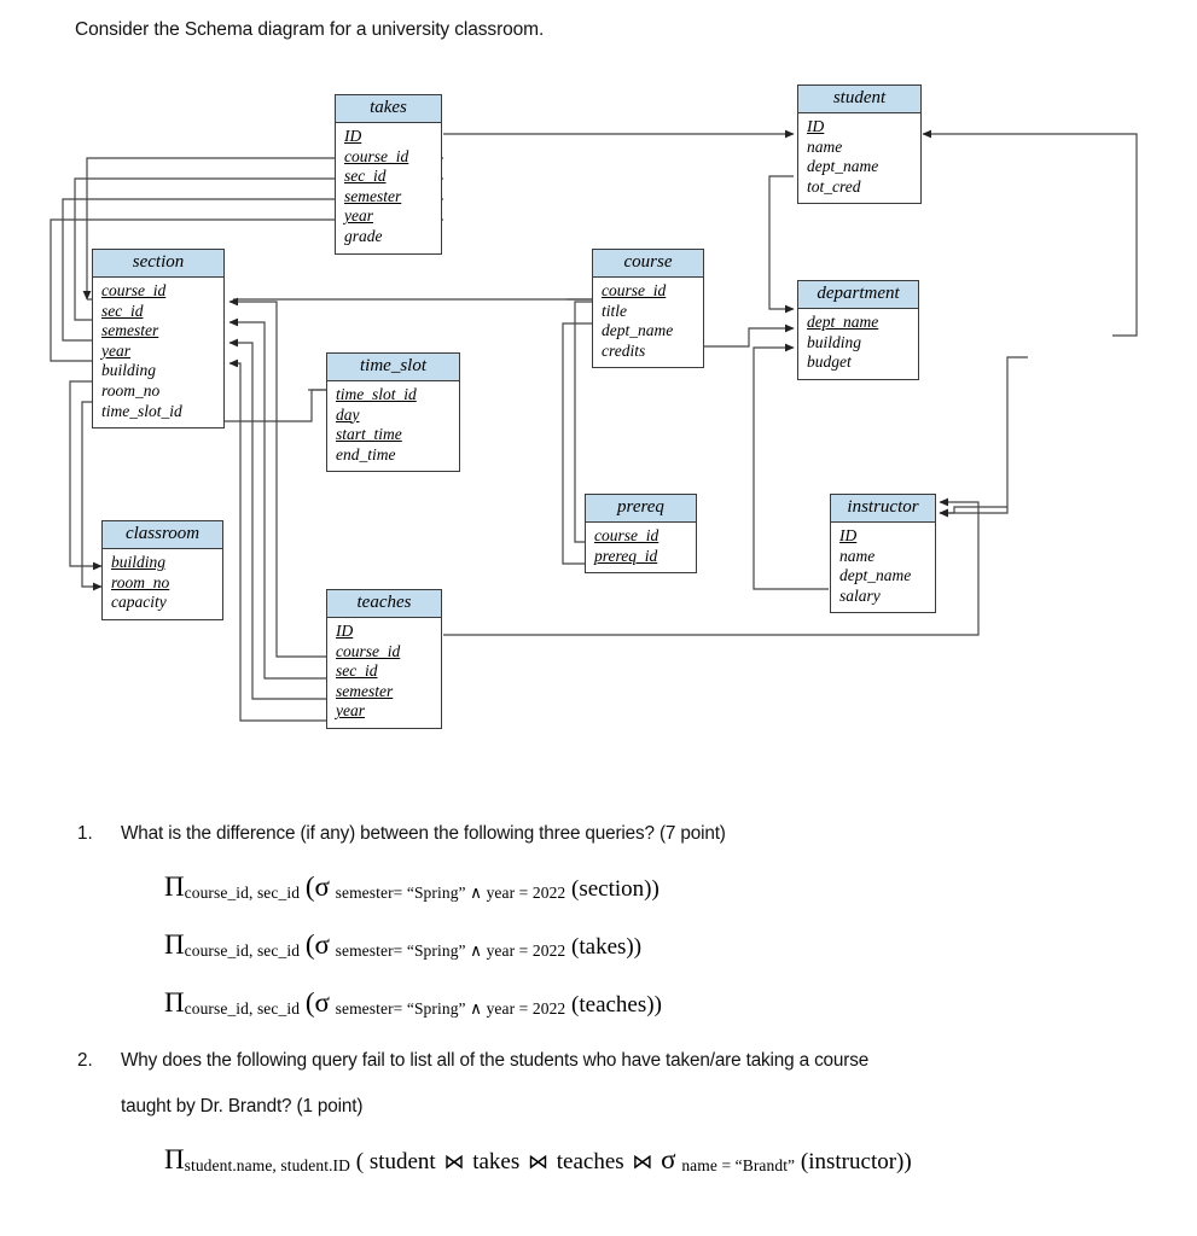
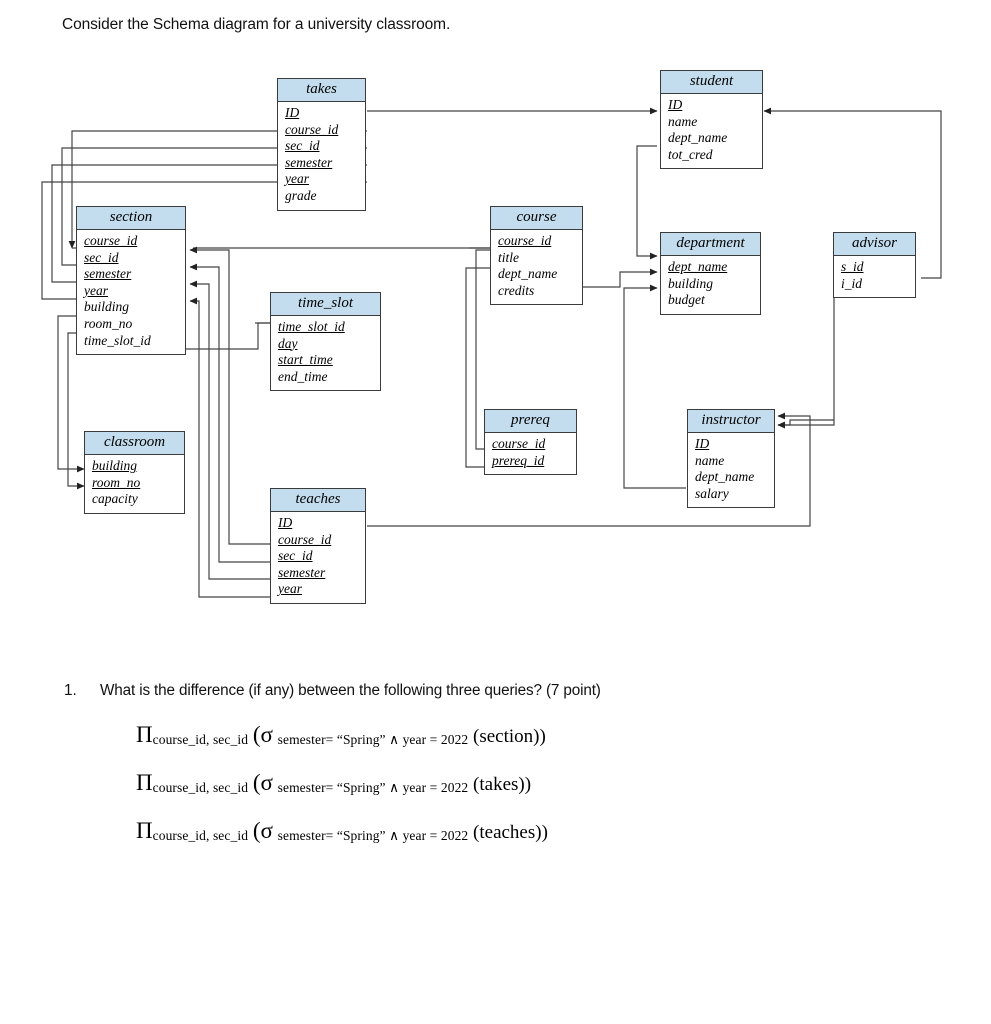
  Consider the Schema diagram for a university classroom.
  takes
  ID
  course_id
  sec_id
  semester
  year
  grade
  student
  ID
  name
  dept_name
  tot_cred
  section
  course_id
  sec_id
  semester
  year
  building
  room_no
  time_slot_id
  course
  course_id
  title
  dept_name
  credits
  department
  dept_name
  building
  budget
+ advisor
+ s_id
+ i_id
  time_slot
  time_slot_id
  day
  start_time
  end_time
  prereq
  course_id
  prereq_id
  instructor
  ID
  name
  dept_name
  salary
  classroom
  building
  room_no
  capacity
  teaches
  ID
  course_id
  sec_id
  semester
  year
  1.
  What is the difference (if any) between the following three queries? (7 point)
  Πcourse_id, sec_id (σ semester= “Spring” ∧ year = 2022 (section))
  Πcourse_id, sec_id (σ semester= “Spring” ∧ year = 2022 (takes))
  Πcourse_id, sec_id (σ semester= “Spring” ∧ year = 2022 (teaches))
- 2.
- Why does the following query fail to list all of the students who have taken/are taking a course
- taught by Dr. Brandt? (1 point)
- Πstudent.name, student.ID ( student ⋈ takes ⋈ teaches ⋈ σ name = “Brandt” (instructor))
